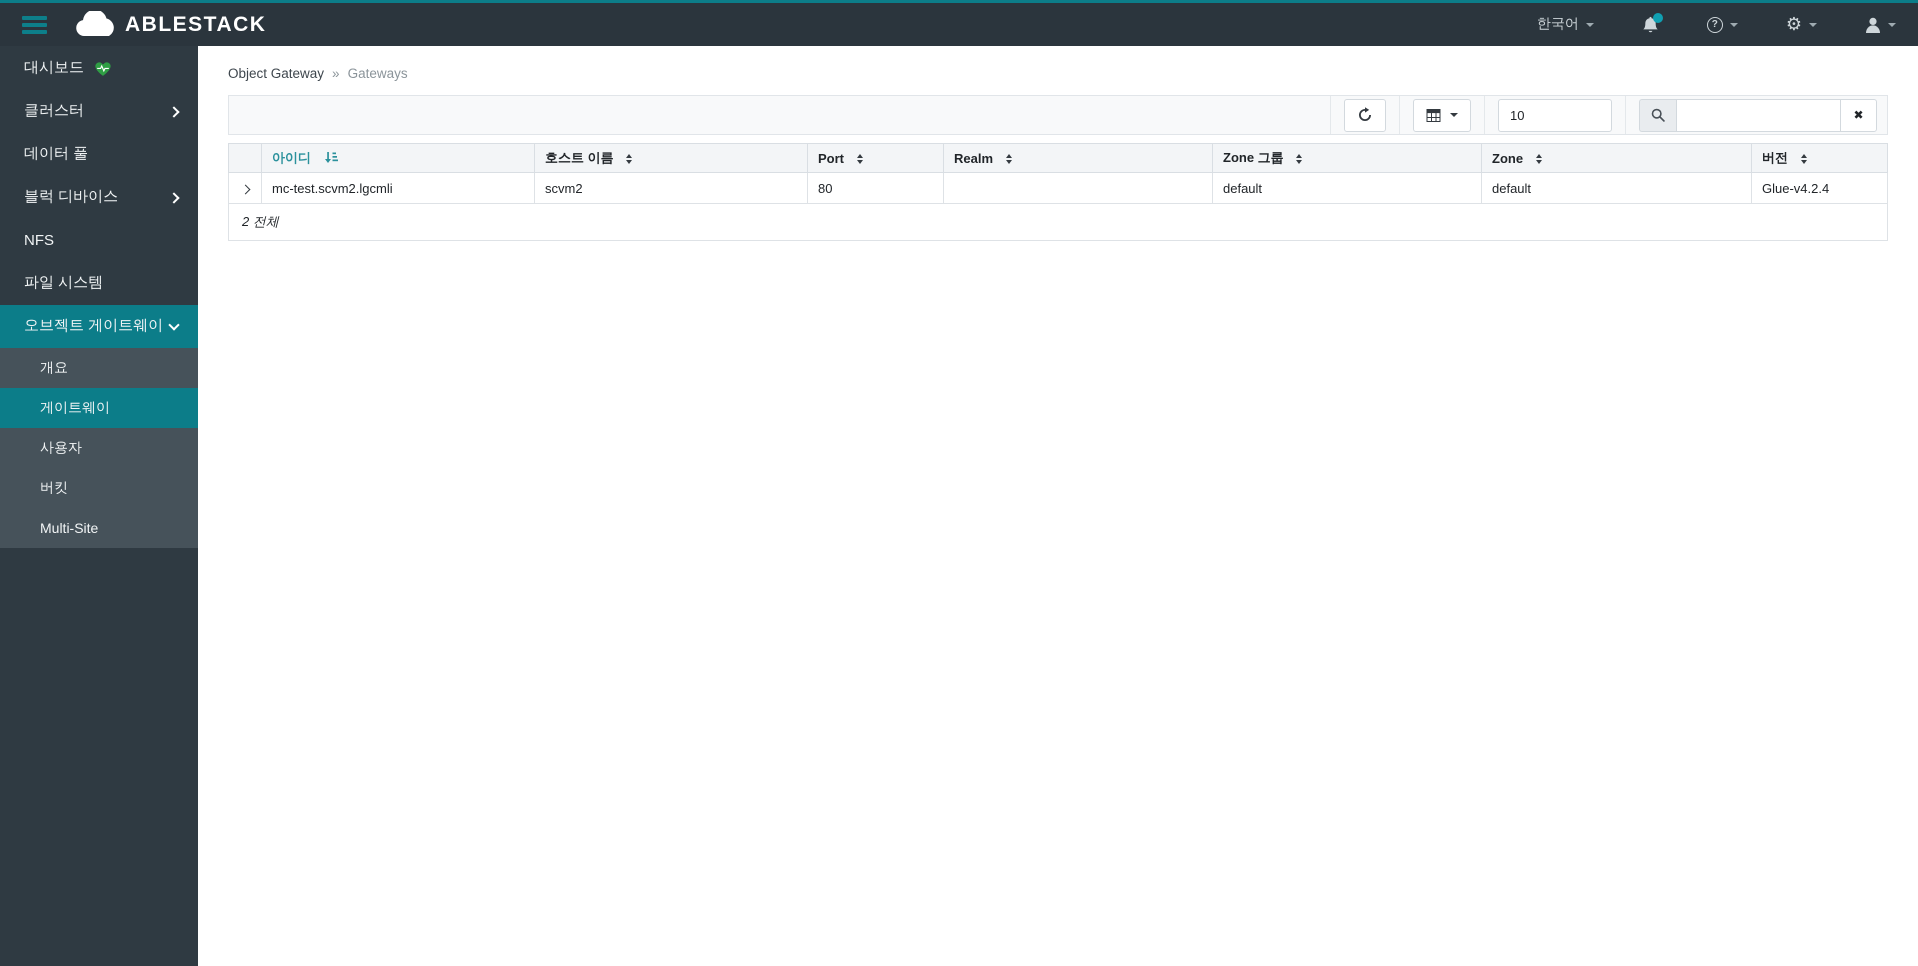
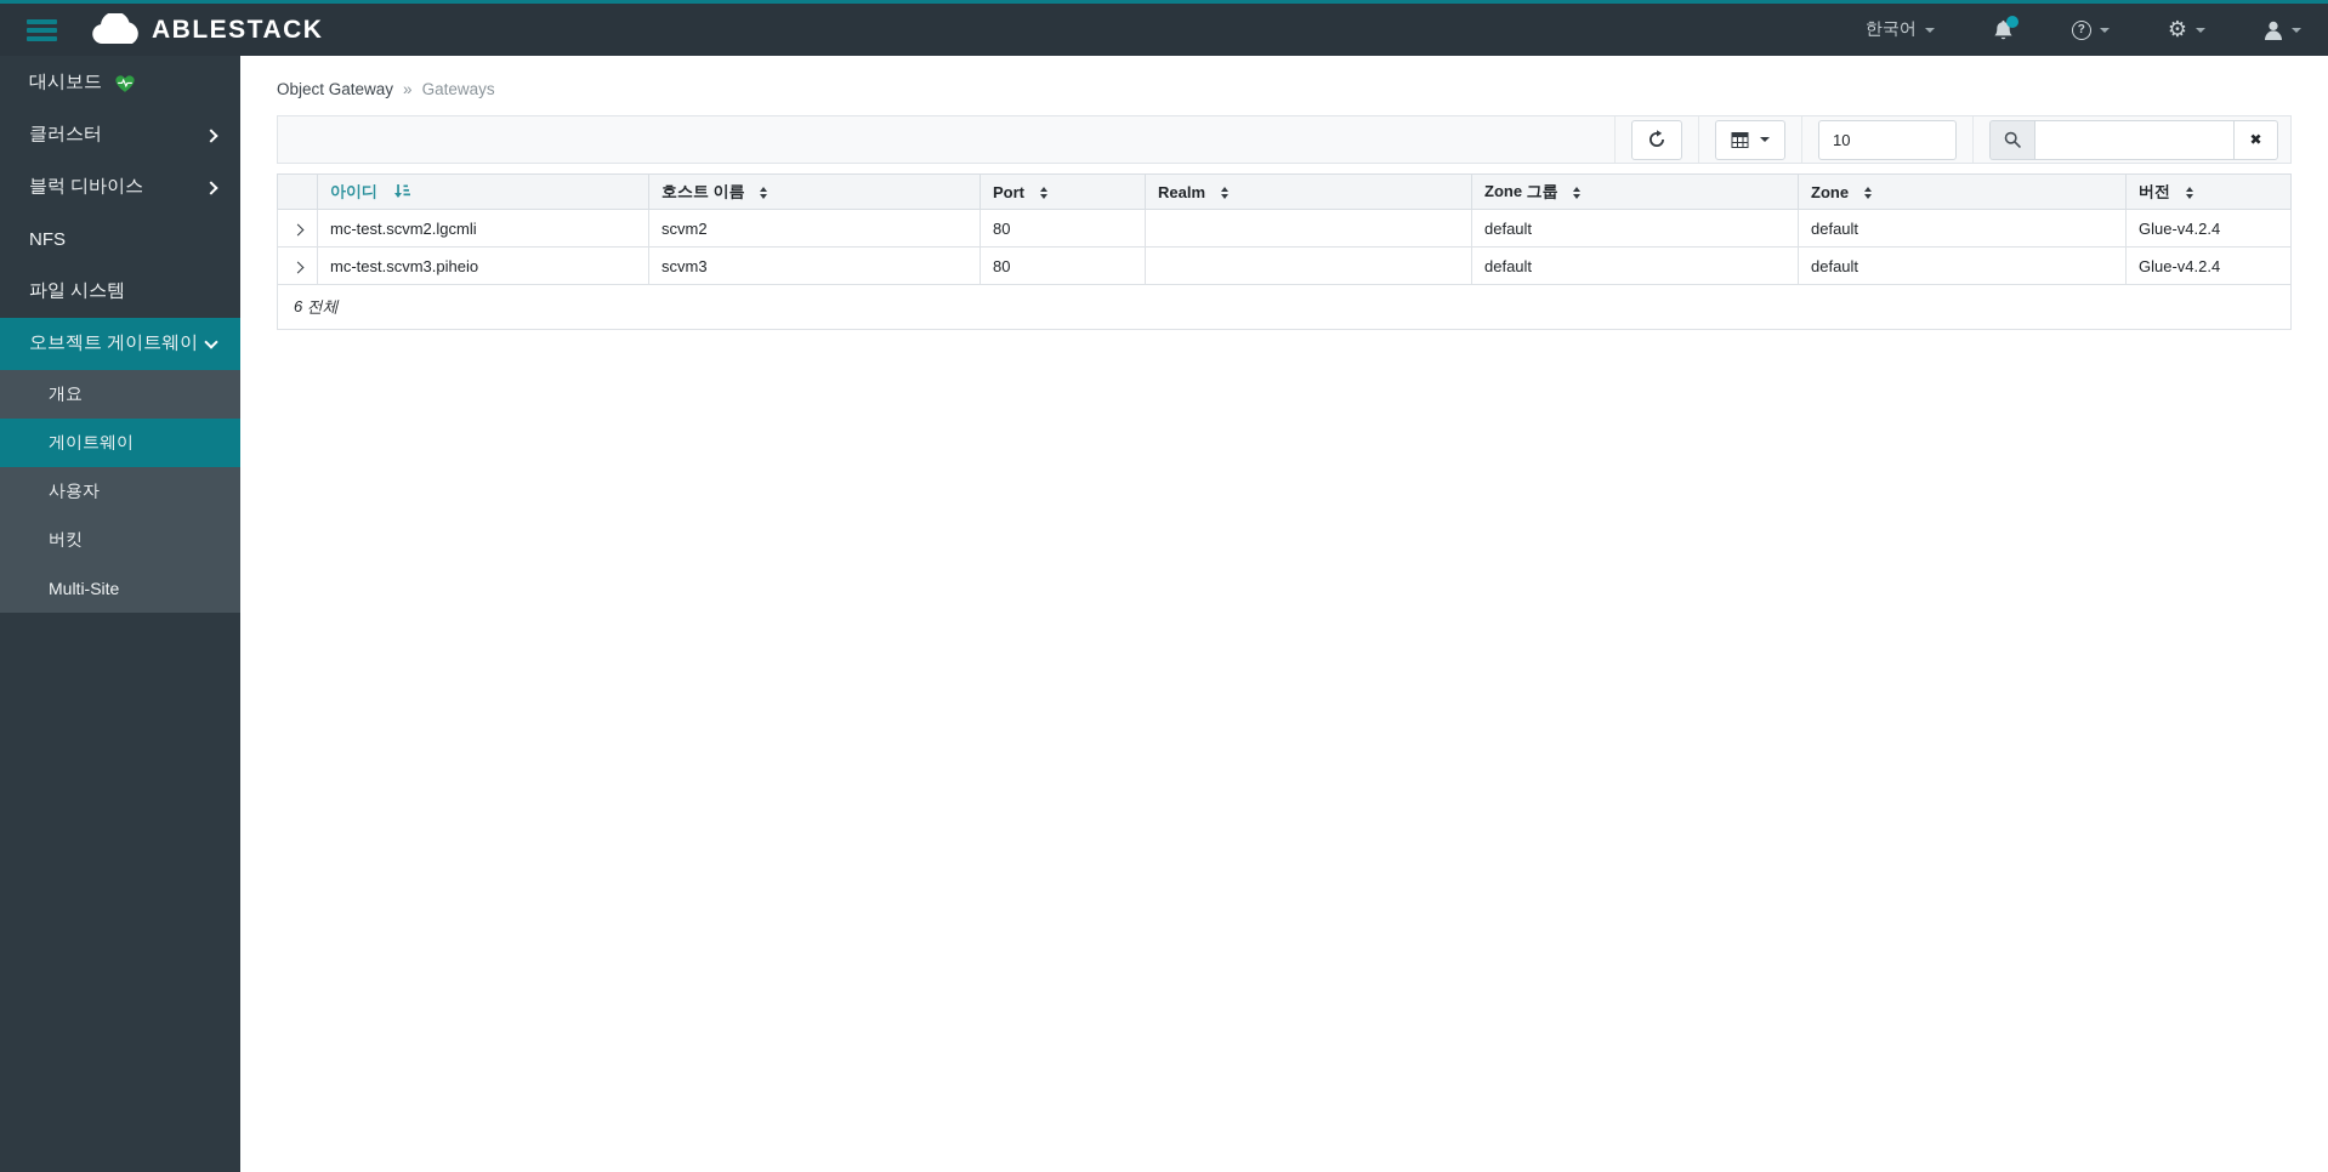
  ABLESTACK
  한국어
  ?
  ⚙
  대시보드
  클러스터
- 데이터 풀
  블럭 디바이스
  NFS
  파일 시스템
  오브젝트 게이트웨이
  개요
  게이트웨이
  사용자
  버킷
  Multi-Site
  Object Gateway
  »
  Gateways
  10
  ✖
  	아이디	호스트 이름	Port	Realm	Zone 그룹	Zone	버전
  	mc-test.scvm2.lgcmli	scvm2	80		default	default	Glue-v4.2.4
+ 	mc-test.scvm3.piheio	scvm3	80		default	default	Glue-v4.2.4
- 2 전체
+ 6 전체
